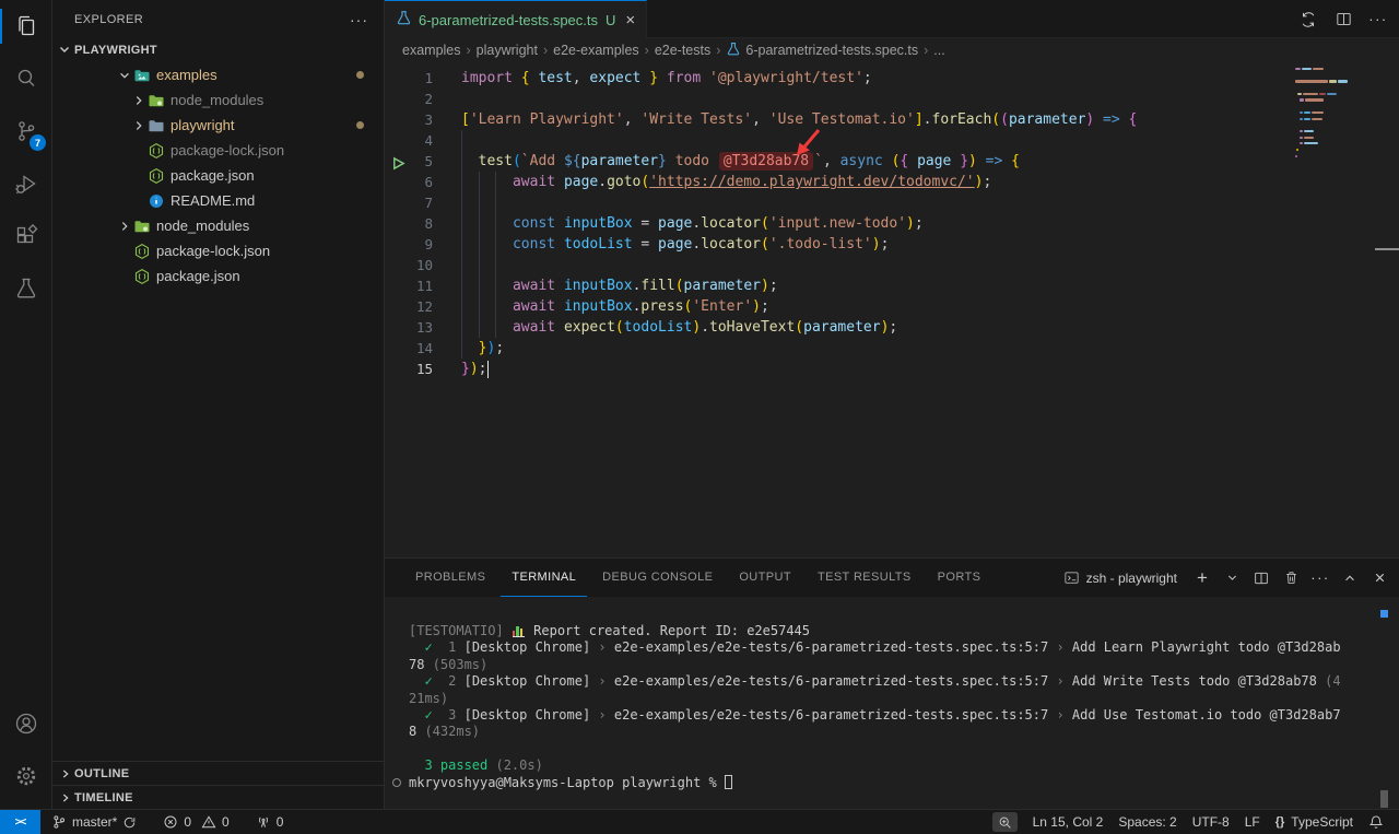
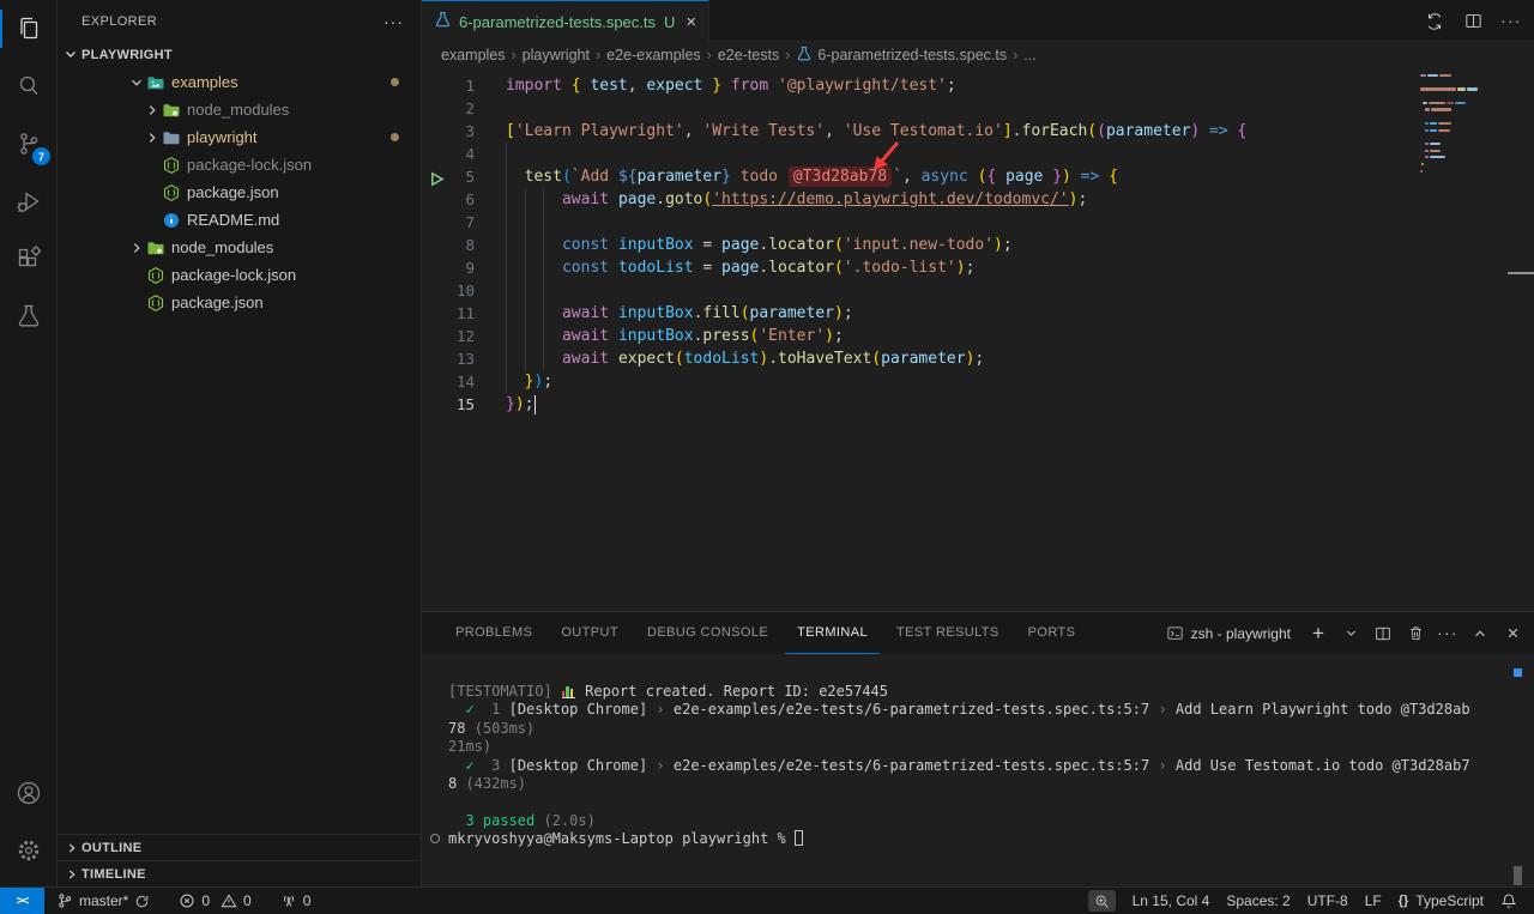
  7
  EXPLORER
  ···
  PLAYWRIGHT
  examples
  node_modules
  playwright
  package-lock.json
  package.json
  README.md
  node_modules
  package-lock.json
  package.json
  OUTLINE
  TIMELINE
  6-parametrized-tests.spec.ts
  U
  ×
  ···
  examples
  ›
  playwright
  ›
  e2e-examples
  ›
  e2e-tests
  ›
  6-parametrized-tests.spec.ts
  ›
  ...
  1
  import { test, expect } from '@playwright/test';
  2
  3
  ['Learn Playwright', 'Write Tests', 'Use Testomat.io'].forEach((parameter) => {
  4
  5
  test(`Add ${parameter} todo @T3d28ab78 `, async ({ page }) => {
  6
  await page.goto('https://demo.playwright.dev/todomvc/');
  7
  8
  const inputBox = page.locator('input.new-todo');
  9
  const todoList = page.locator('.todo-list');
  10
  11
  await inputBox.fill(parameter);
  12
  await inputBox.press('Enter');
  13
  await expect(todoList).toHaveText(parameter);
  14
  });
  15
  });
  PROBLEMS
- TERMINAL
+ OUTPUT
  DEBUG CONSOLE
- OUTPUT
+ TERMINAL
  TEST RESULTS
  PORTS
  zsh - playwright
  +
  ···
  [TESTOMATIO] Report created. Report ID: e2e57445
  ✓ 1 [Desktop Chrome] › e2e-examples/e2e-tests/6-parametrized-tests.spec.ts:5:7 › Add Learn Playwright todo @T3d28ab
  78 (503ms)
- ✓ 2 [Desktop Chrome] › e2e-examples/e2e-tests/6-parametrized-tests.spec.ts:5:7 › Add Write Tests todo @T3d28ab78 (4
  21ms)
  ✓ 3 [Desktop Chrome] › e2e-examples/e2e-tests/6-parametrized-tests.spec.ts:5:7 › Add Use Testomat.io todo @T3d28ab7
  8 (432ms)
  3 passed (2.0s)
  mkryvoshyya@Maksyms-Laptop playwright %
  ><
  master*
  0
  0
  0
- Ln 15, Col 2
+ Ln 15, Col 4
  Spaces: 2
  UTF-8
  LF
  {}
  TypeScript
